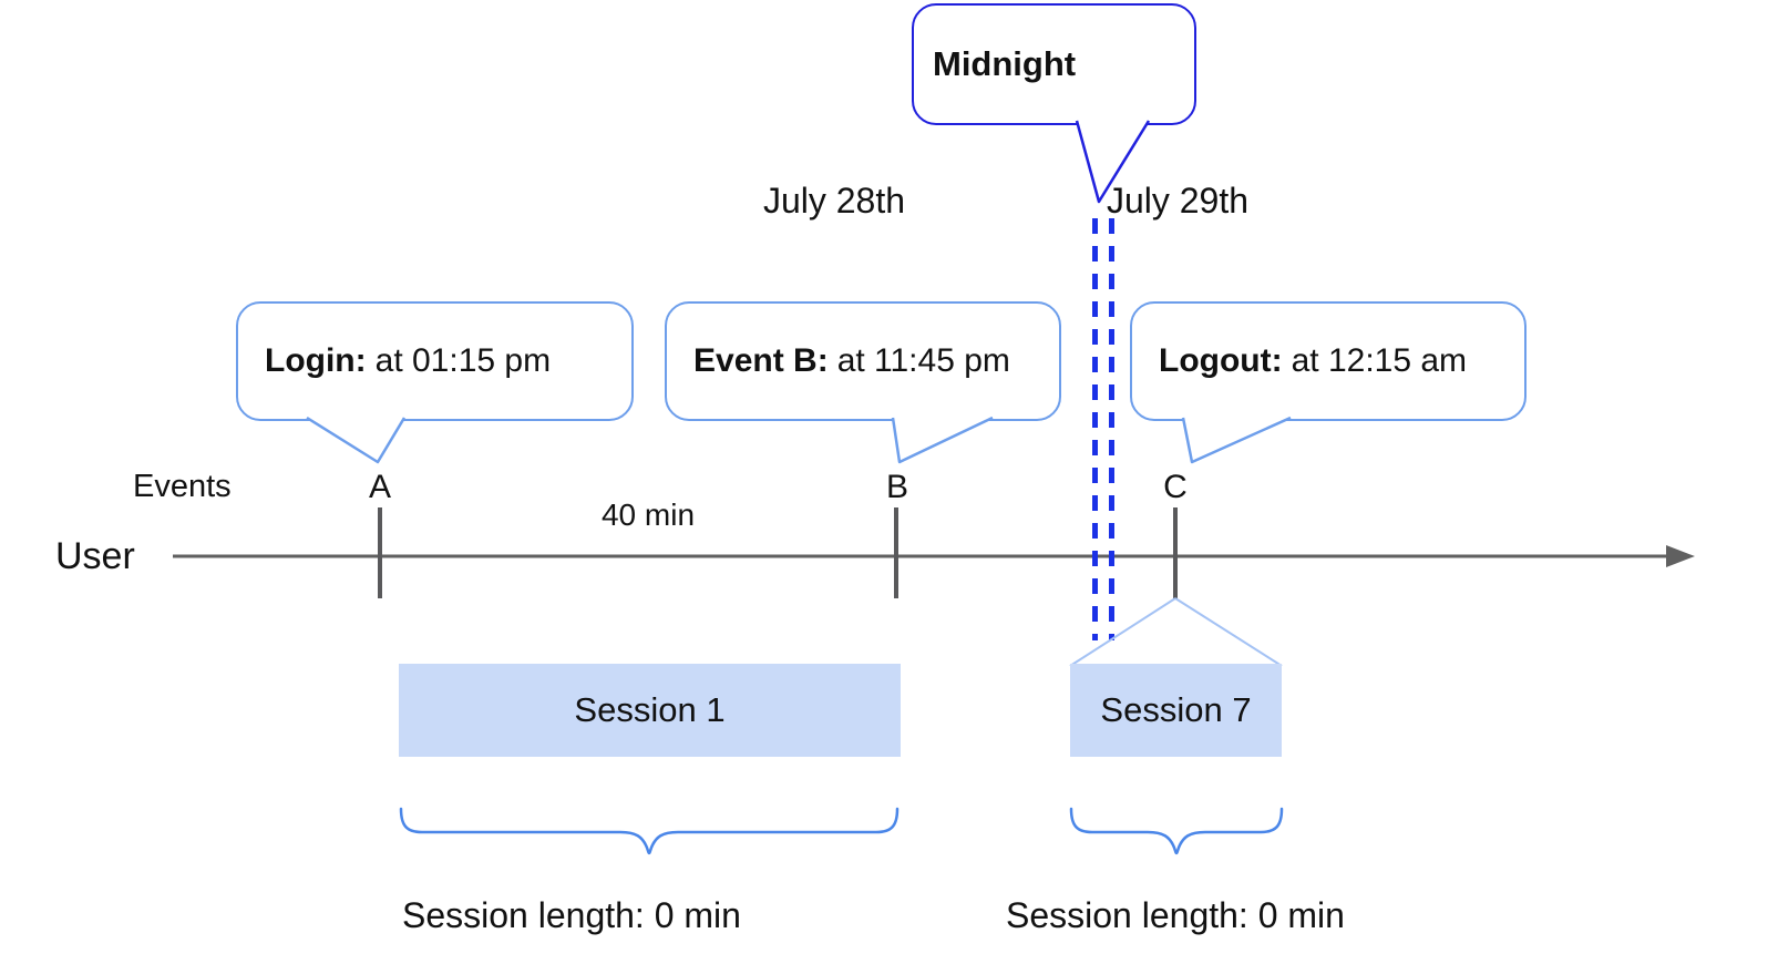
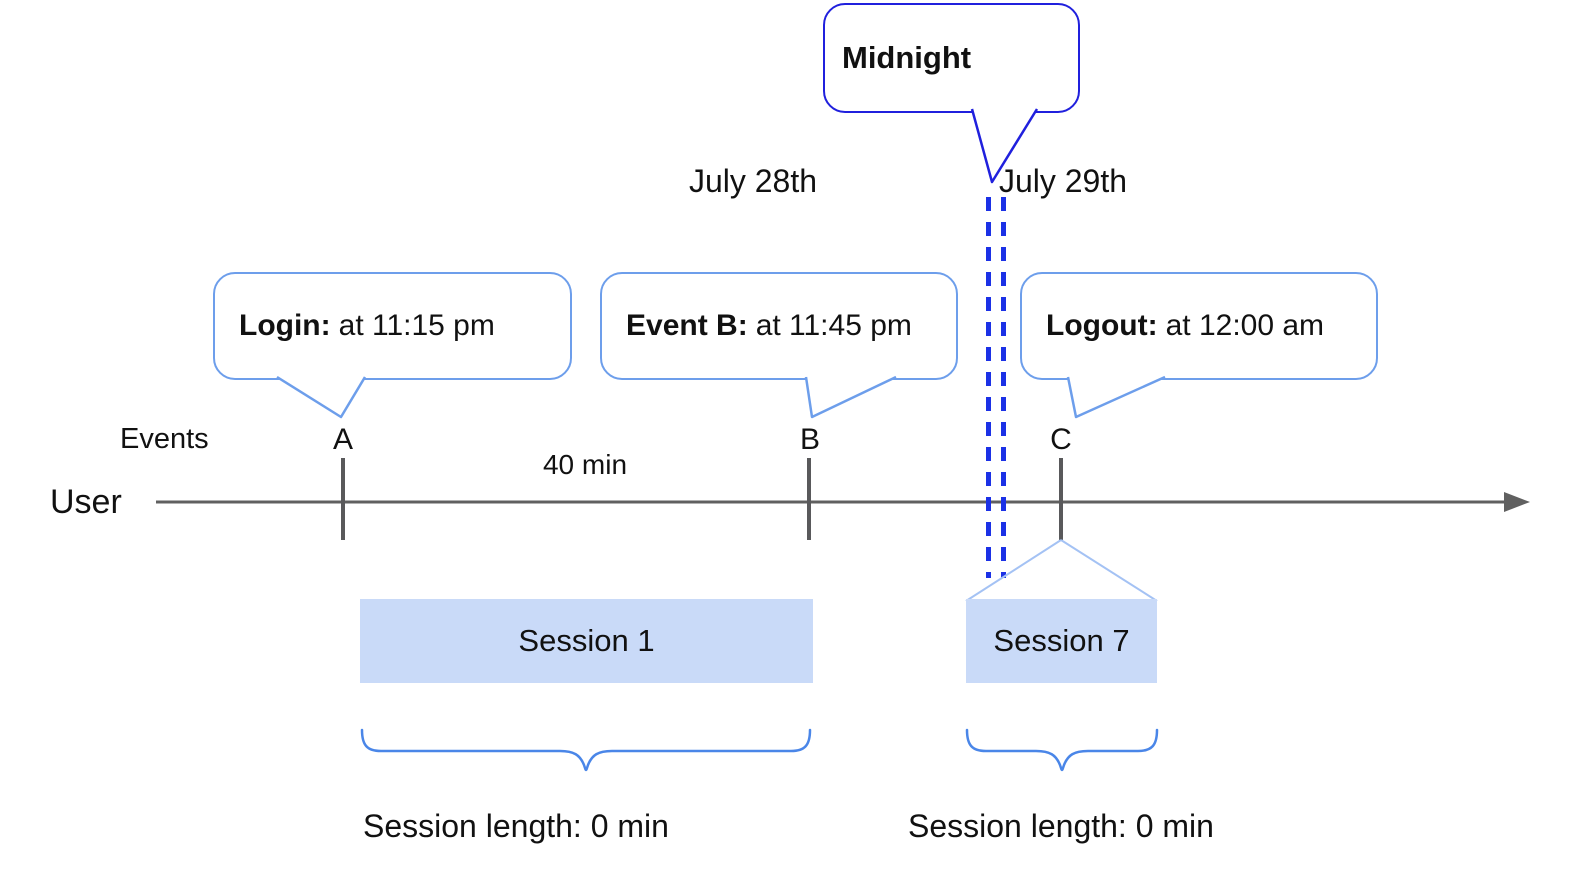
  Midnight
  Login:
- at 01:15 pm
+ at 11:15 pm
  Event B:
  at 11:45 pm
  Logout:
- at 12:15 am
+ at 12:00 am
  Session 1
  Session 7
  July 28th
  July 29th
  Events
  A
  B
  C
  40 min
  User
  Session length: 0 min
  Session length: 0 min
